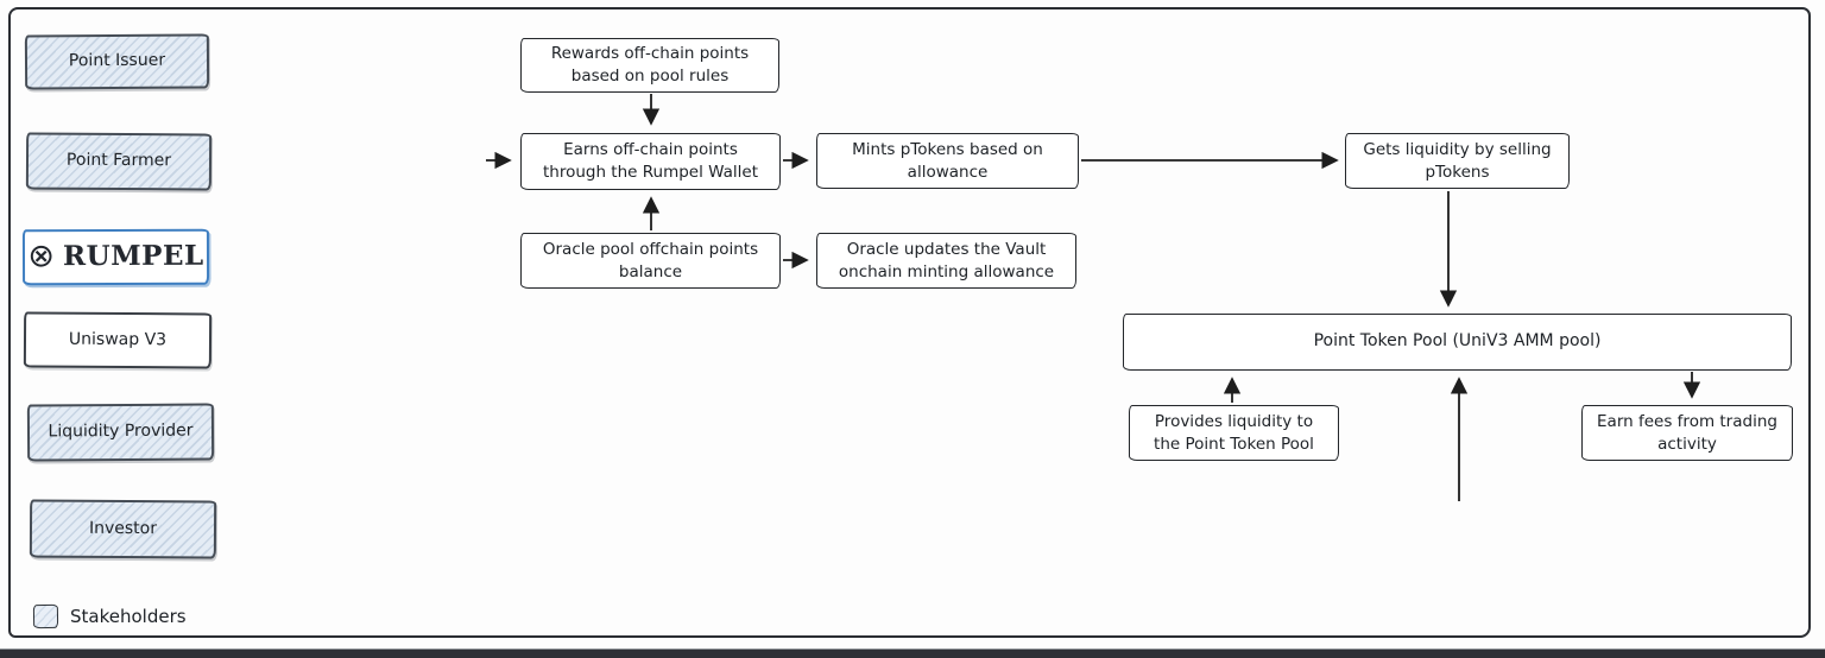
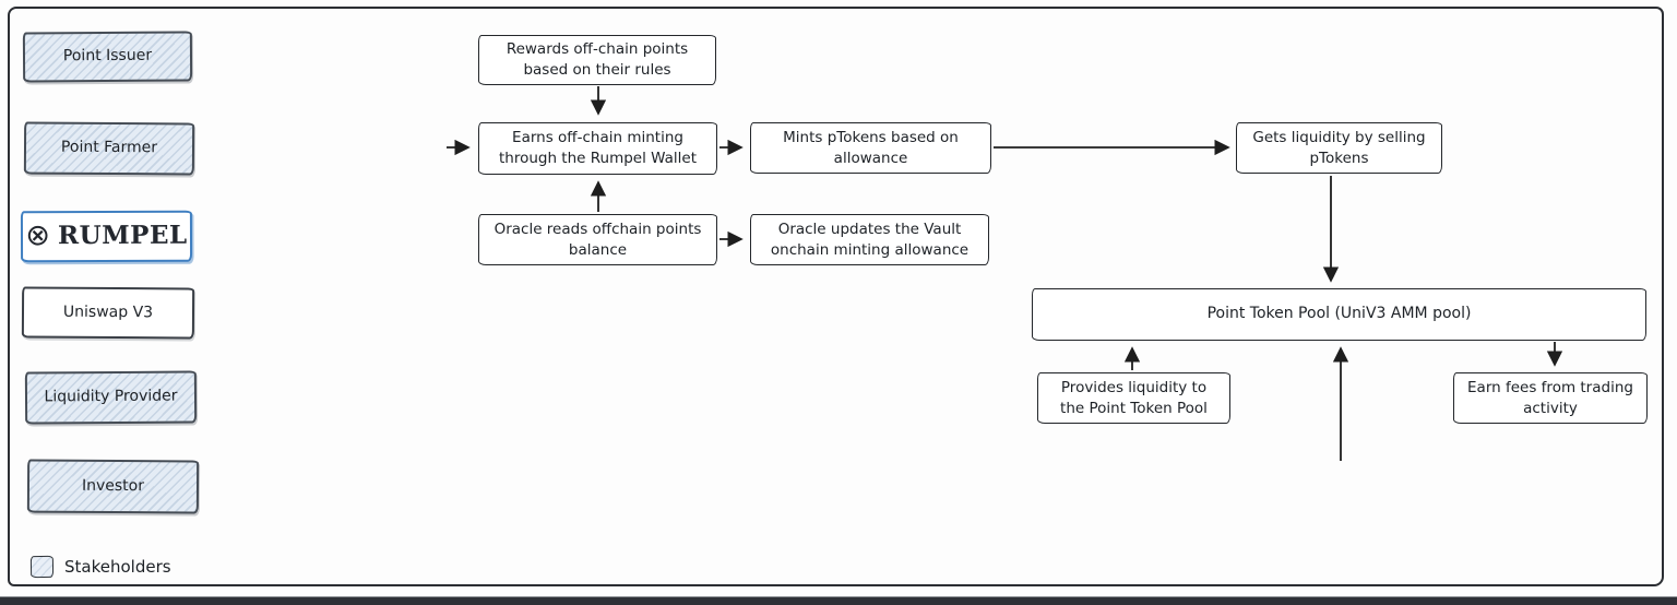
  Point Issuer
  Point Farmer
  ⊗
  RUMPEL
  Uniswap V3
  Liquidity Provider
  Investor
- Rewards off-chain points based on pool rules
+ Rewards off-chain points based on their rules
- Earns off-chain points through the Rumpel Wallet
+ Earns off-chain minting through the Rumpel Wallet
  Mints pTokens based on allowance
- Oracle pool offchain points balance
+ Oracle reads offchain points balance
  Oracle updates the Vault onchain minting allowance
  Gets liquidity by selling pTokens
  Point Token Pool (UniV3 AMM pool)
  Provides liquidity to the Point Token Pool
  Earn fees from trading activity
  Stakeholders
